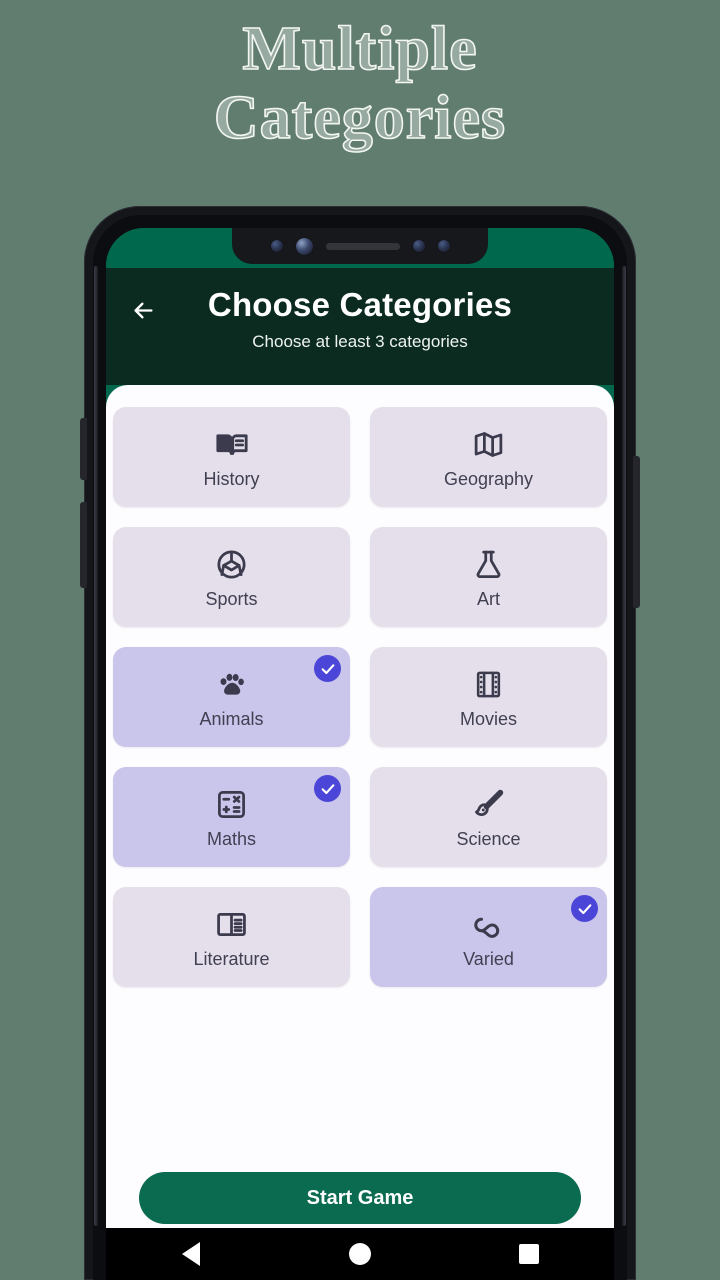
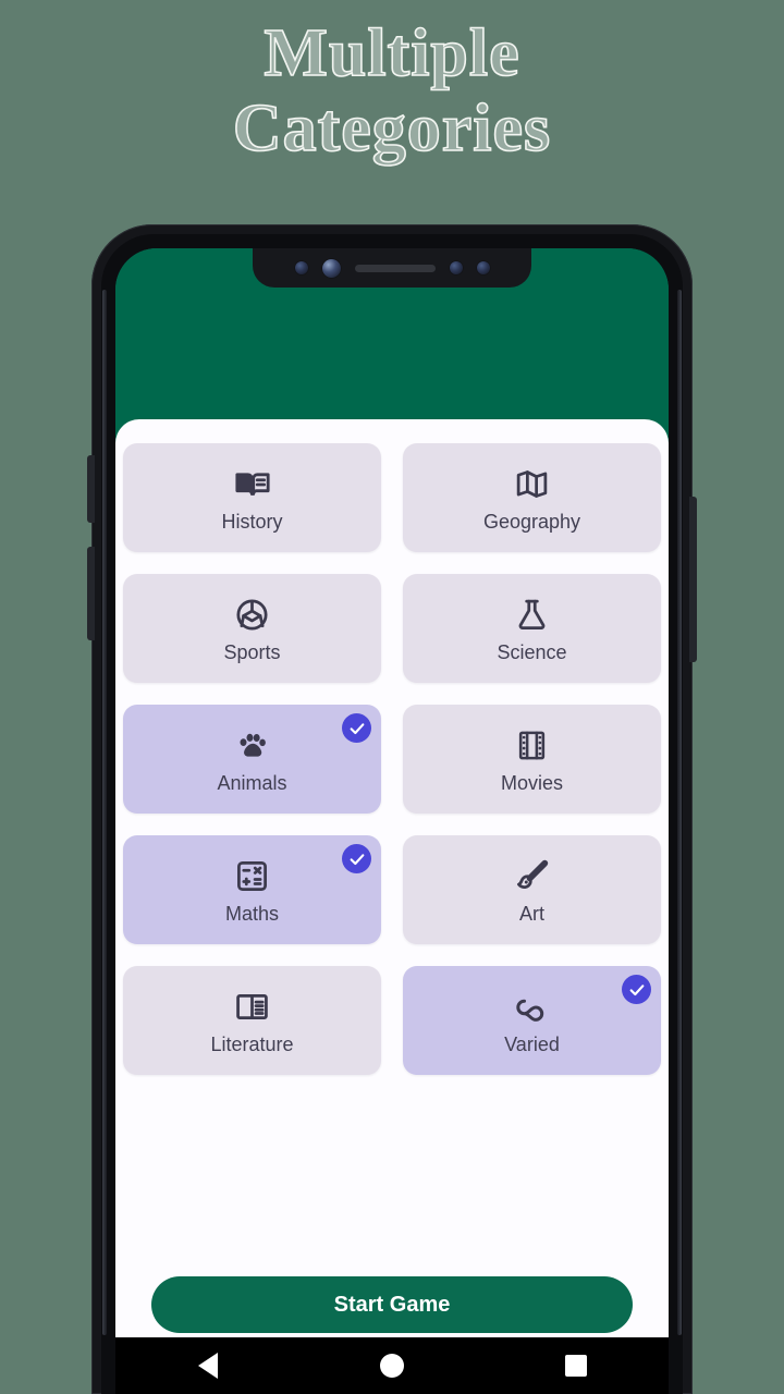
  Multiple
  Categories
- Choose Categories
- Choose at least 3 categories
  History
  Geography
  Sports
- Art
+ Science
  Animals
  Movies
  Maths
- Science
+ Art
  Literature
  Varied
  Start Game
